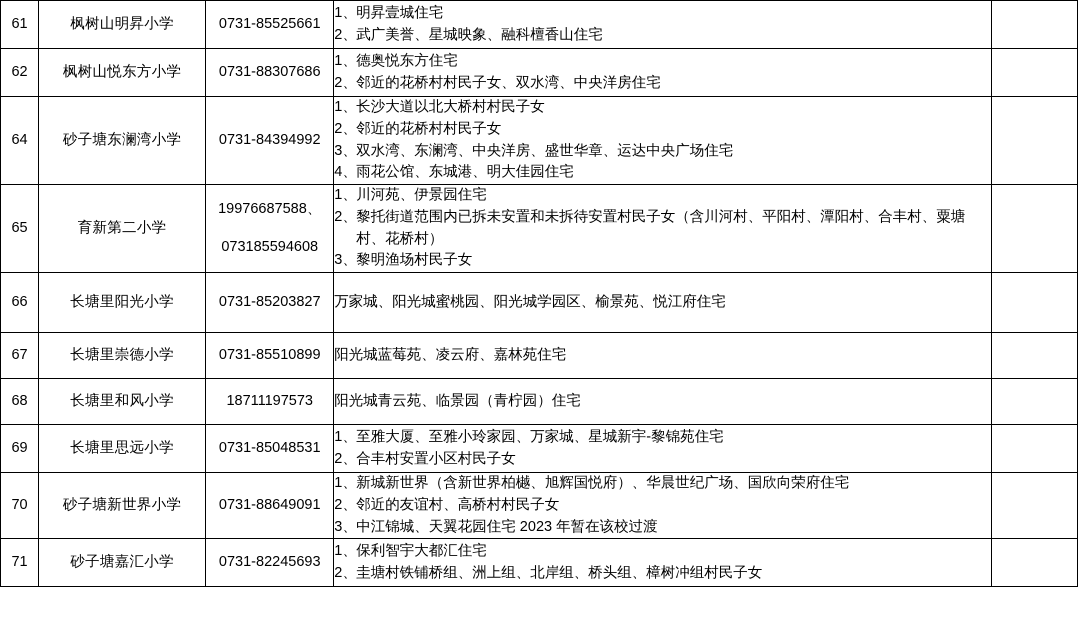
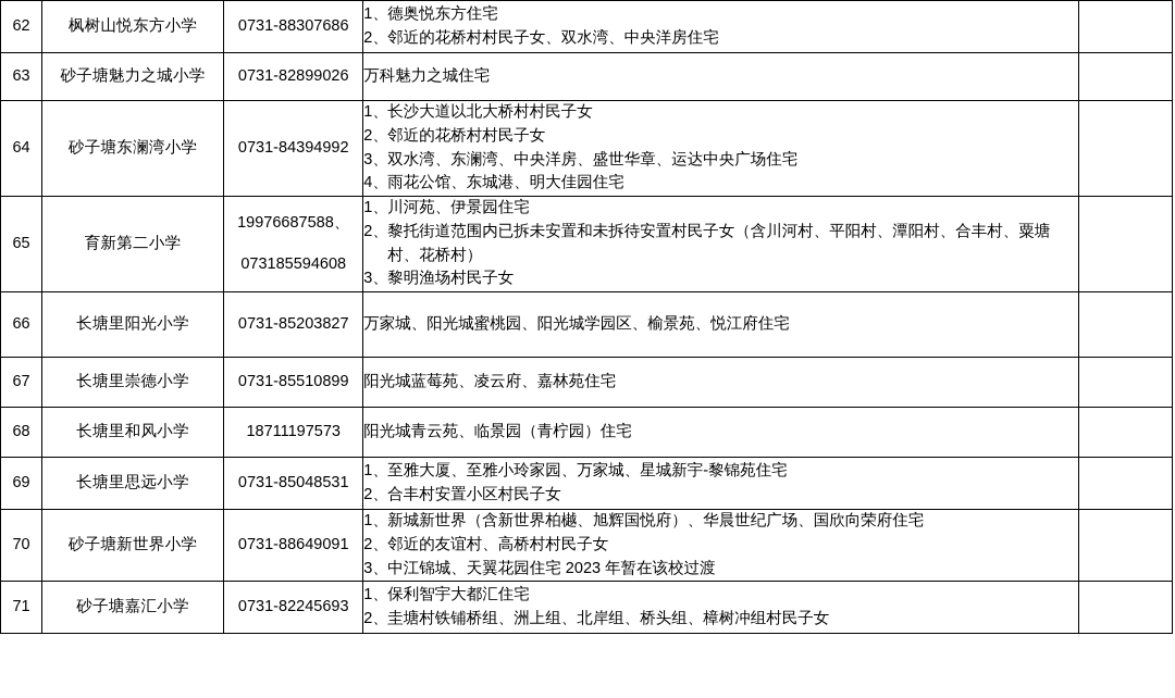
- 61	枫树山明昇小学	0731-85525661	1、明昇壹城住宅 2、武广美誉、星城映象、融科檀香山住宅
  62	枫树山悦东方小学	0731-88307686	1、德奥悦东方住宅 2、邻近的花桥村村民子女、双水湾、中央洋房住宅
+ 63	砂子塘魅力之城小学	0731-82899026	万科魅力之城住宅
  64	砂子塘东澜湾小学	0731-84394992	1、长沙大道以北大桥村村民子女 2、邻近的花桥村村民子女 3、双水湾、东澜湾、中央洋房、盛世华章、运达中央广场住宅 4、雨花公馆、东城港、明大佳园住宅
  65	育新第二小学	19976687588、 073185594608	1、川河苑、伊景园住宅 2、黎托街道范围内已拆未安置和未拆待安置村民子女（含川河村、平阳村、潭阳村、合丰村、粟塘村、花桥村） 3、黎明渔场村民子女
  66	长塘里阳光小学	0731-85203827	万家城、阳光城蜜桃园、阳光城学园区、榆景苑、悦江府住宅
  67	长塘里崇德小学	0731-85510899	阳光城蓝莓苑、凌云府、嘉林苑住宅
  68	长塘里和风小学	18711197573	阳光城青云苑、临景园（青柠园）住宅
  69	长塘里思远小学	0731-85048531	1、至雅大厦、至雅小玲家园、万家城、星城新宇-黎锦苑住宅 2、合丰村安置小区村民子女
  70	砂子塘新世界小学	0731-88649091	1、新城新世界（含新世界柏樾、旭辉国悦府）、华晨世纪广场、国欣向荣府住宅 2、邻近的友谊村、高桥村村民子女 3、中江锦城、天翼花园住宅 2023 年暂在该校过渡
  71	砂子塘嘉汇小学	0731-82245693	1、保利智宇大都汇住宅 2、圭塘村铁铺桥组、洲上组、北岸组、桥头组、樟树冲组村民子女
